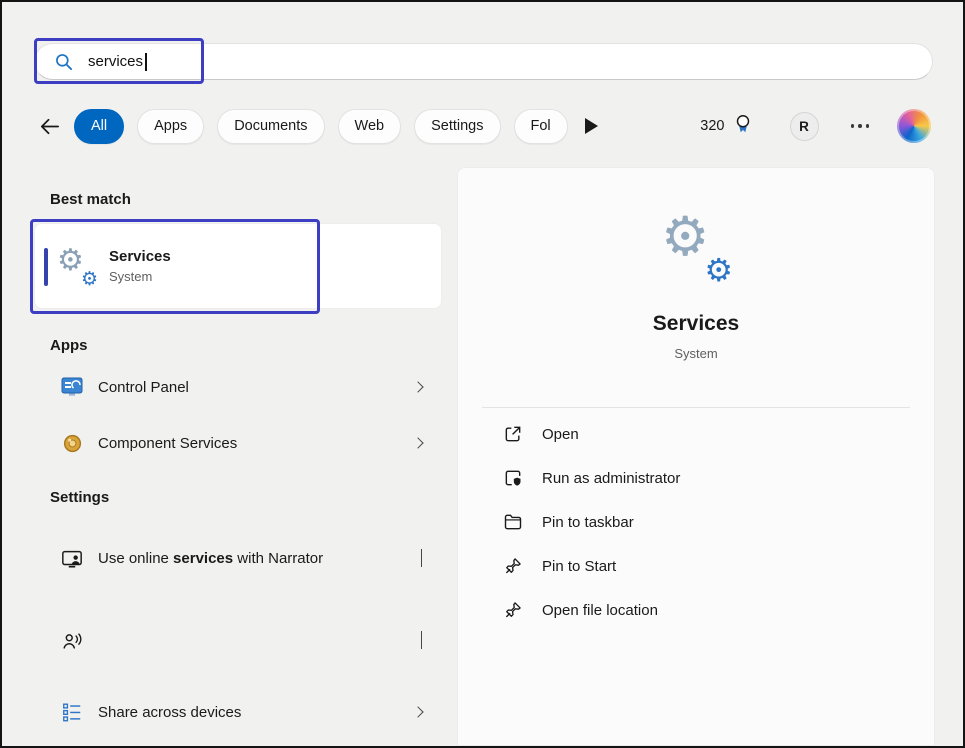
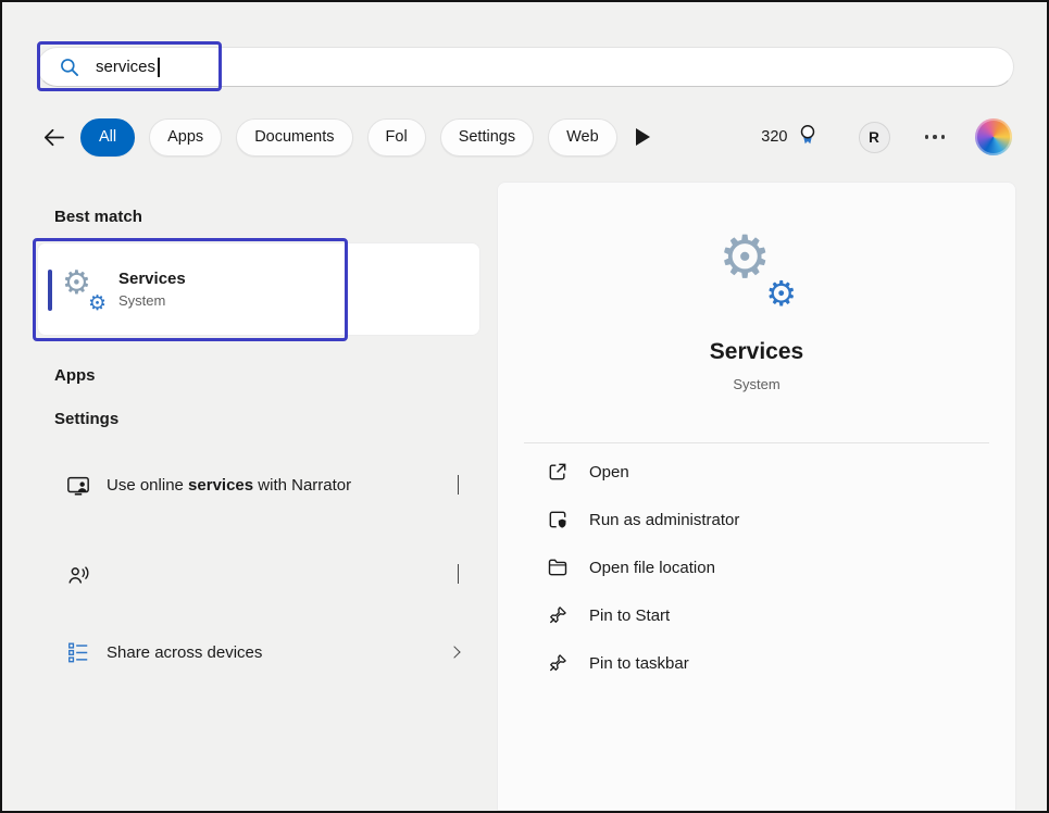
  services
  All
  Apps
  Documents
- Web
+ Fol
  Settings
- Fol
+ Web
  320
  R
  Best match
  ⚙
  ⚙
  Services
  System
  Apps
- Control Panel
- Component Services
  Settings
  Use online services with Narrator
  Share across devices
  ⚙
  ⚙
  Services
  System
  Open
  Run as administrator
- Pin to taskbar
+ Open file location
  Pin to Start
- Open file location
+ Pin to taskbar
